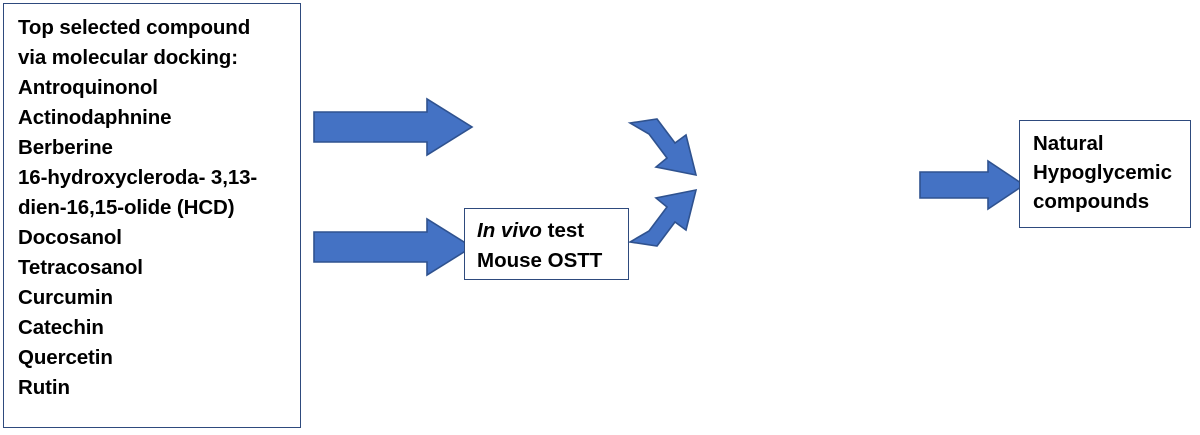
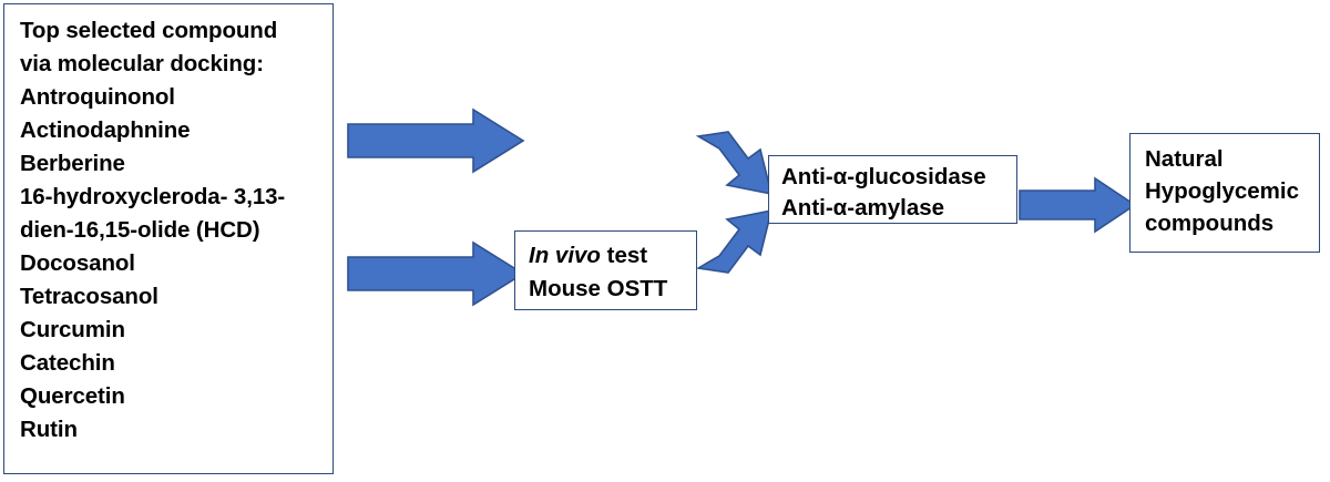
  Top selected compound
  via molecular docking:
  Antroquinonol
  Actinodaphnine
  Berberine
  16-hydroxycleroda- 3,13-
  dien-16,15-olide (HCD)
  Docosanol
  Tetracosanol
  Curcumin
  Catechin
  Quercetin
  Rutin
  In vivo test Mouse OSTT
+ Anti-α-glucosidase
+ Anti-α-amylase
  Natural
  Hypoglycemic
  compounds
